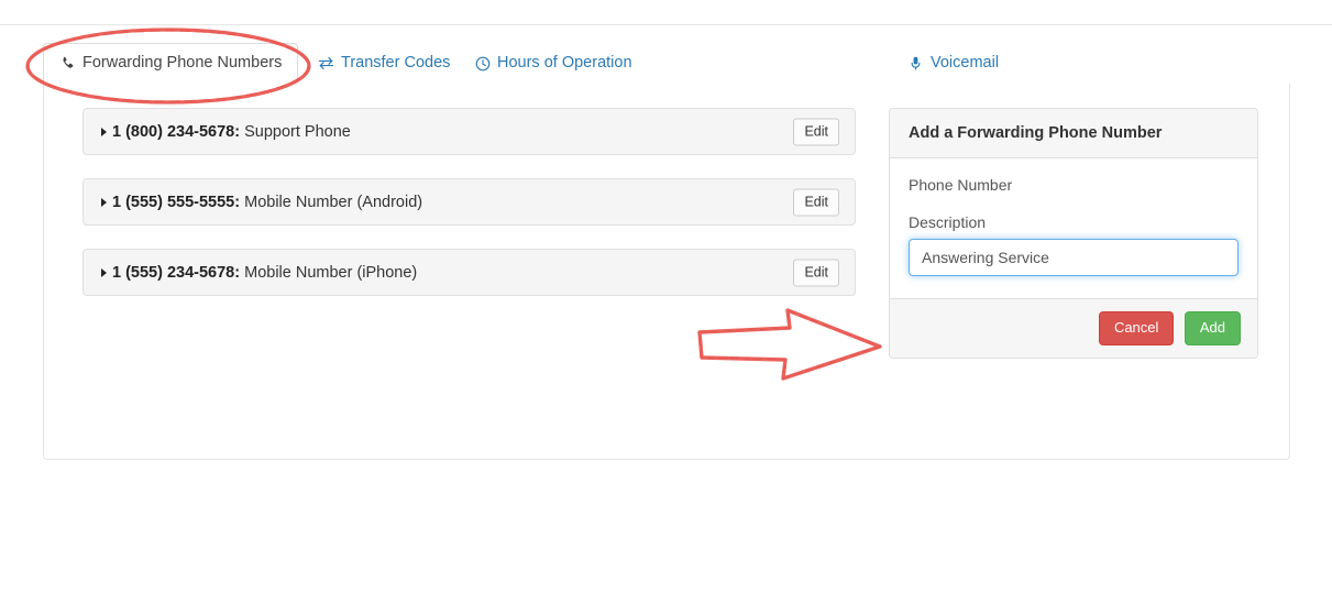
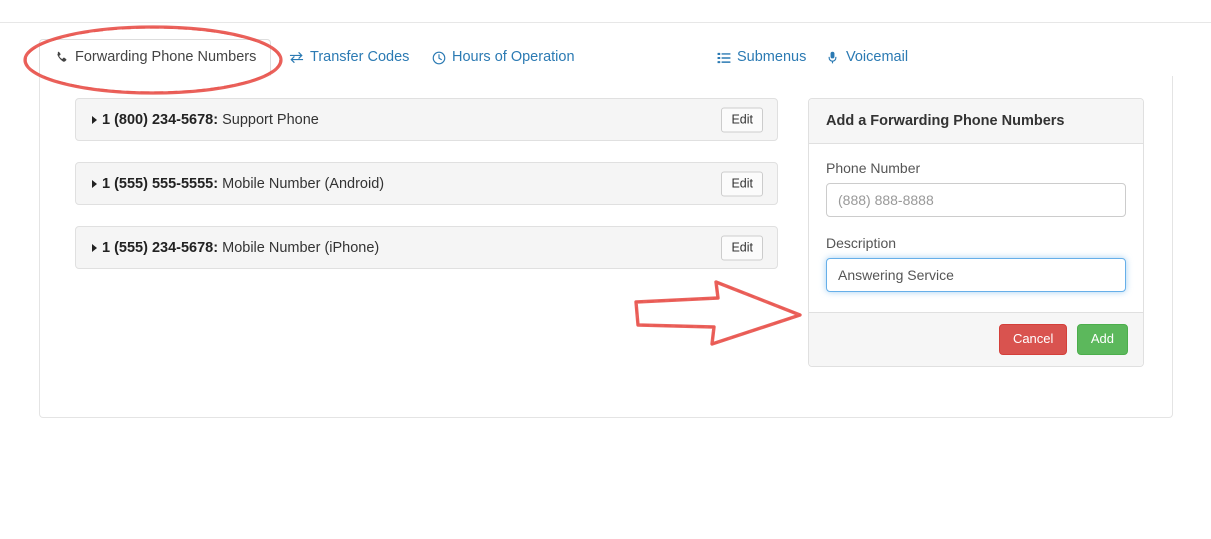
  Forwarding Phone Numbers
  Transfer Codes
  Hours of Operation
+ Submenus
  Voicemail
  1 (800) 234-5678: Support Phone
  Edit
  1 (555) 555-5555: Mobile Number (Android)
  Edit
  1 (555) 234-5678: Mobile Number (iPhone)
  Edit
- Add a Forwarding Phone Number
+ Add a Forwarding Phone Numbers
  Phone Number
+ (888) 888-8888
  Description
  Answering Service
  Cancel Add
